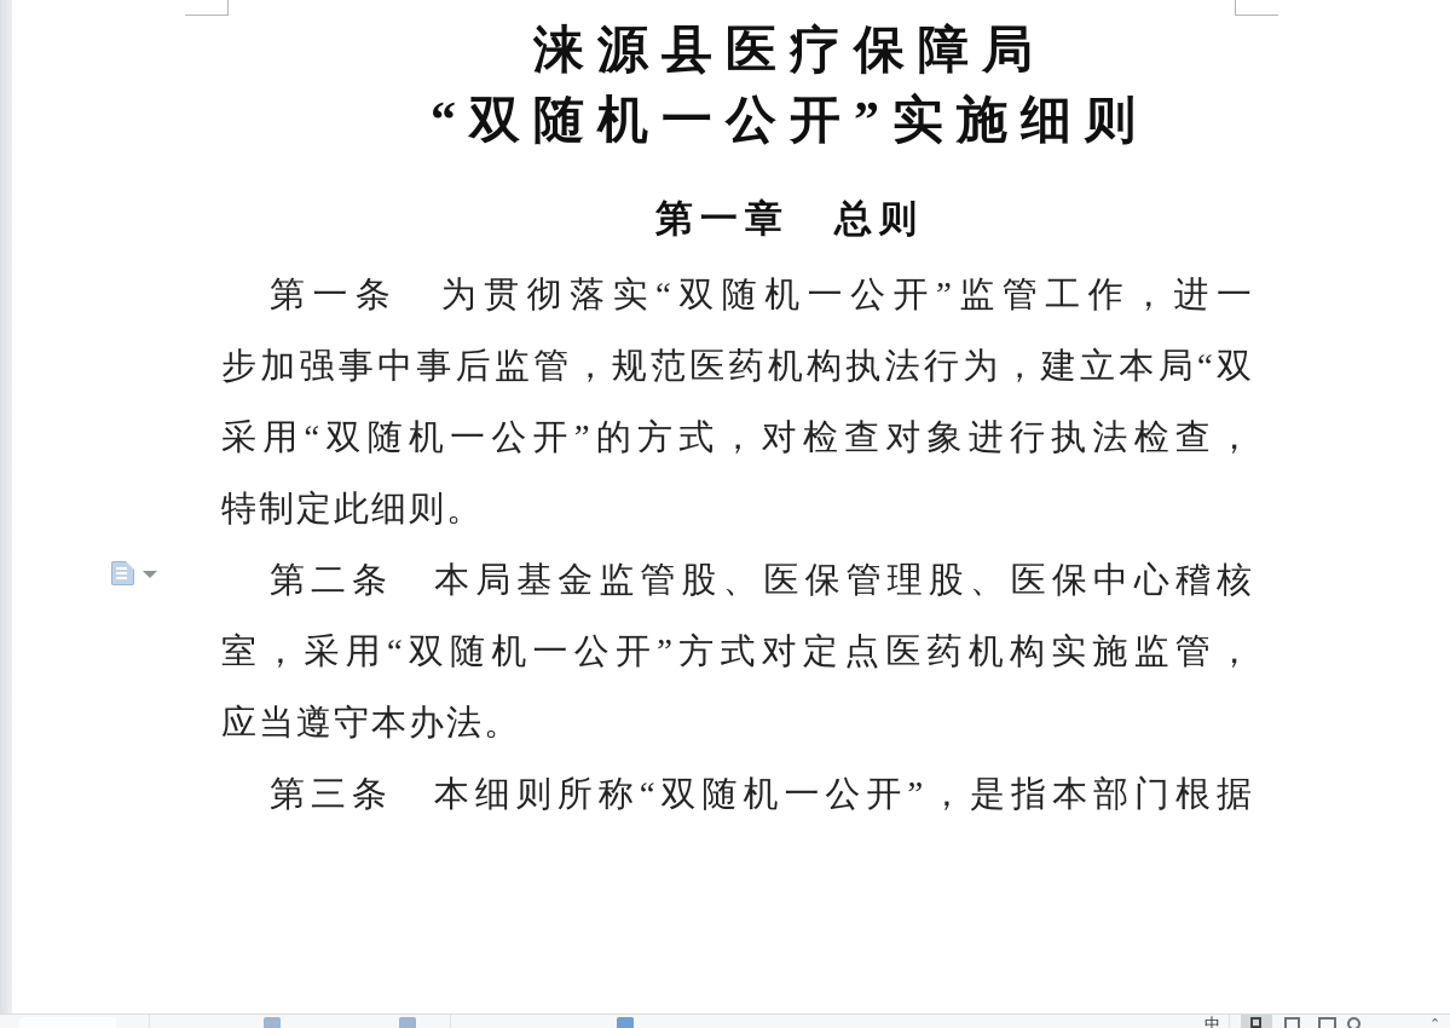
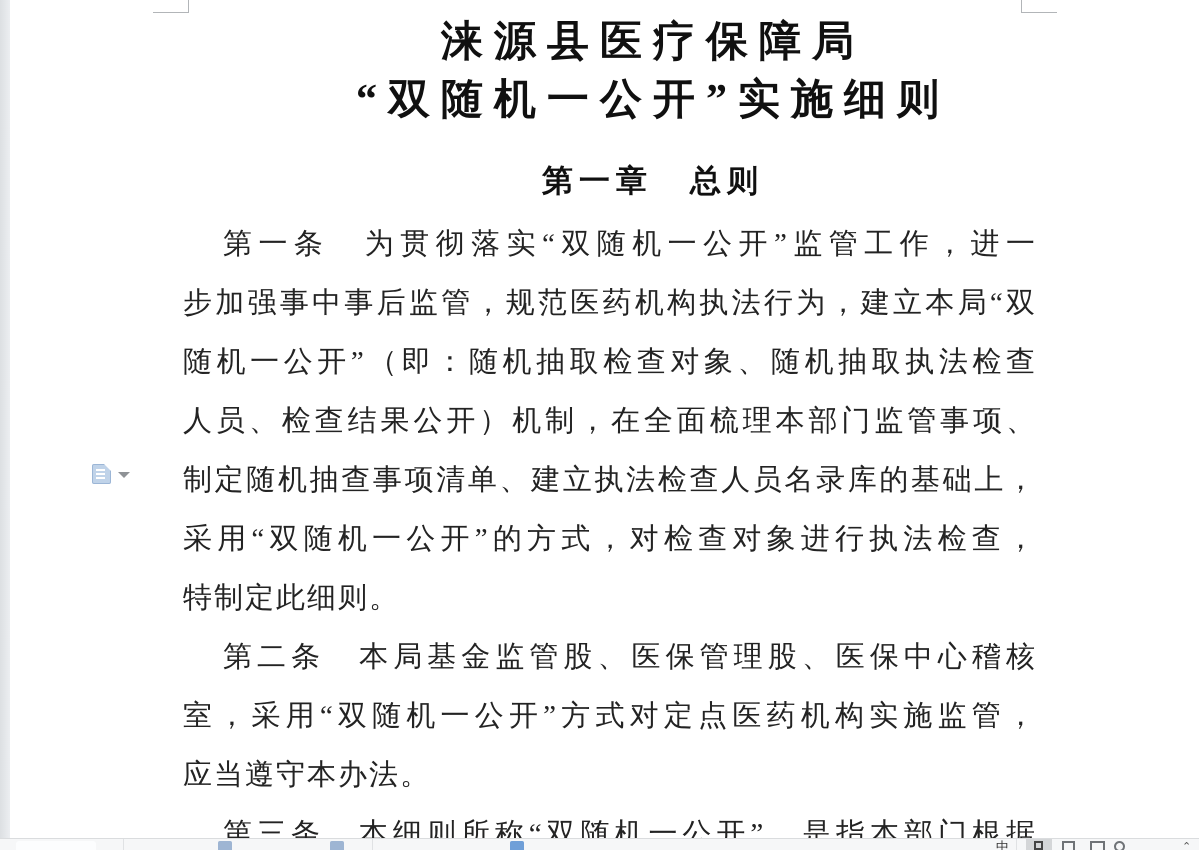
  涞源县医疗保障局
  “双随机一公开”实施细则
  第一章 总则
  第一条 为贯彻落实“双随机一公开”监管工作，进一
  步加强事中事后监管，规范医药机构执法行为，建立本局“双
+ 随机一公开”（即：随机抽取检查对象、随机抽取执法检查
+ 人员、检查结果公开）机制，在全面梳理本部门监管事项、
+ 制定随机抽查事项清单、建立执法检查人员名录库的基础上，
  采用“双随机一公开”的方式，对检查对象进行执法检查，
  特制定此细则。
  第二条 本局基金监管股、医保管理股、医保中心稽核
  室，采用“双随机一公开”方式对定点医药机构实施监管，
  应当遵守本办法。
  第三条 本细则所称“双随机一公开”，是指本部门根据
  中
  ⌃
